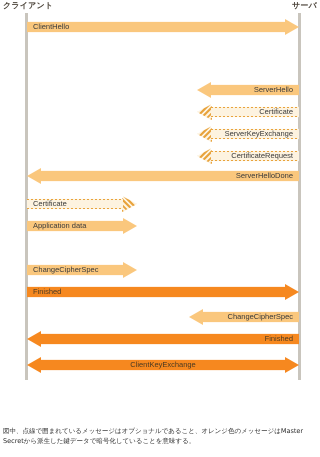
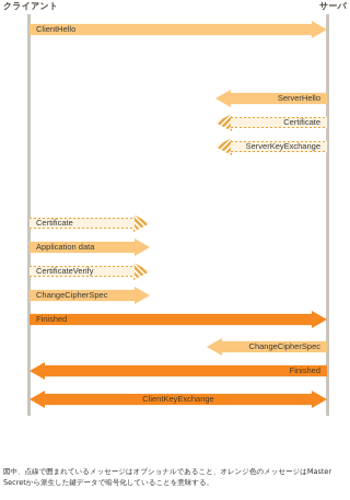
  クライアント
  サーバ
  ClientHello
  ServerHello
  Certificate
  ServerKeyExchange
- CertificateRequest
- ServerHelloDone
  Certificate
  Application data
+ CertificateVerify
  ChangeCipherSpec
  Finished
  ChangeCipherSpec
  Finished
  ClientKeyExchange
  図中、点線で囲まれているメッセージはオプショナルであること、オレンジ色のメッセージはMaster Secretから派生した鍵データで暗号化していることを意味する。
